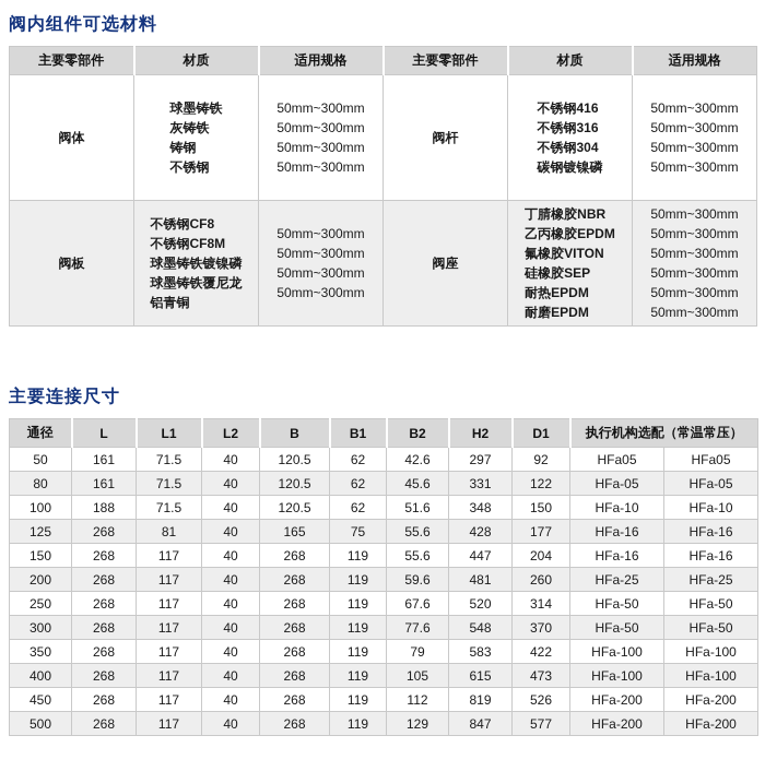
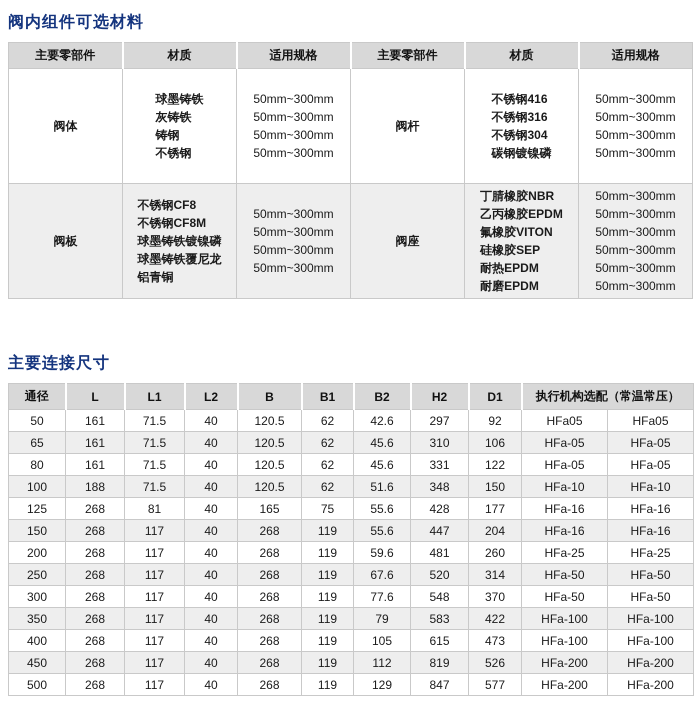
  阀内组件可选材料
  主要零部件	材质	适用规格	主要零部件	材质	适用规格
  阀体	球墨铸铁灰铸铁铸钢不锈钢	50mm~300mm50mm~300mm50mm~300mm50mm~300mm	阀杆	不锈钢416不锈钢316不锈钢304碳钢镀镍磷	50mm~300mm50mm~300mm50mm~300mm50mm~300mm
  阀板	不锈钢CF8不锈钢CF8M球墨铸铁镀镍磷球墨铸铁覆尼龙铝青铜	50mm~300mm50mm~300mm50mm~300mm50mm~300mm	阀座	丁腈橡胶NBR乙丙橡胶EPDM氟橡胶VITON硅橡胶SEP耐热EPDM耐磨EPDM	50mm~300mm50mm~300mm50mm~300mm50mm~300mm50mm~300mm50mm~300mm
  主要连接尺寸
  通径	L	L1	L2	B	B1	B2	H2	D1	执行机构选配（常温常压）
  50	161	71.5	40	120.5	62	42.6	297	92	HFa05	HFa05
+ 65	161	71.5	40	120.5	62	45.6	310	106	HFa-05	HFa-05
  80	161	71.5	40	120.5	62	45.6	331	122	HFa-05	HFa-05
  100	188	71.5	40	120.5	62	51.6	348	150	HFa-10	HFa-10
  125	268	81	40	165	75	55.6	428	177	HFa-16	HFa-16
  150	268	117	40	268	119	55.6	447	204	HFa-16	HFa-16
  200	268	117	40	268	119	59.6	481	260	HFa-25	HFa-25
  250	268	117	40	268	119	67.6	520	314	HFa-50	HFa-50
  300	268	117	40	268	119	77.6	548	370	HFa-50	HFa-50
  350	268	117	40	268	119	79	583	422	HFa-100	HFa-100
  400	268	117	40	268	119	105	615	473	HFa-100	HFa-100
  450	268	117	40	268	119	112	819	526	HFa-200	HFa-200
  500	268	117	40	268	119	129	847	577	HFa-200	HFa-200
